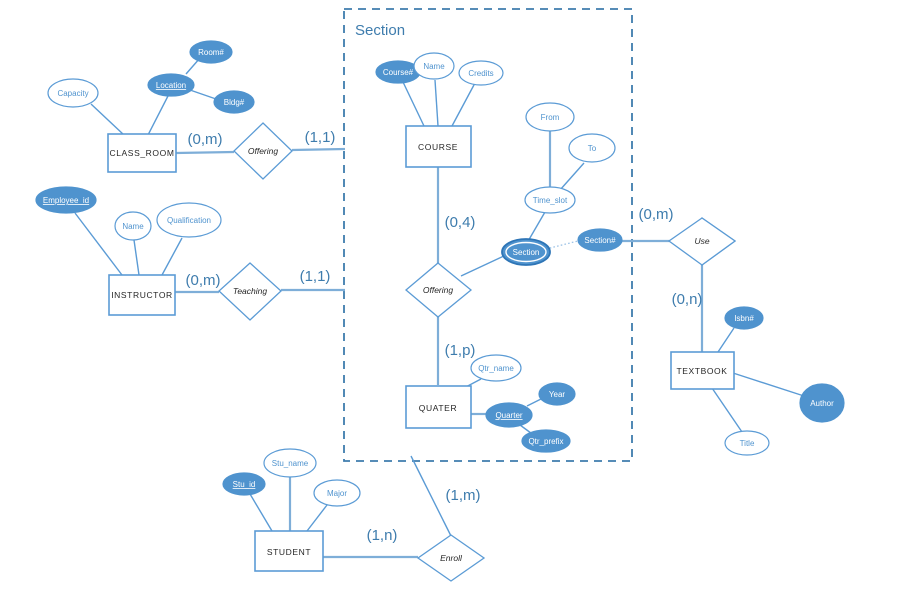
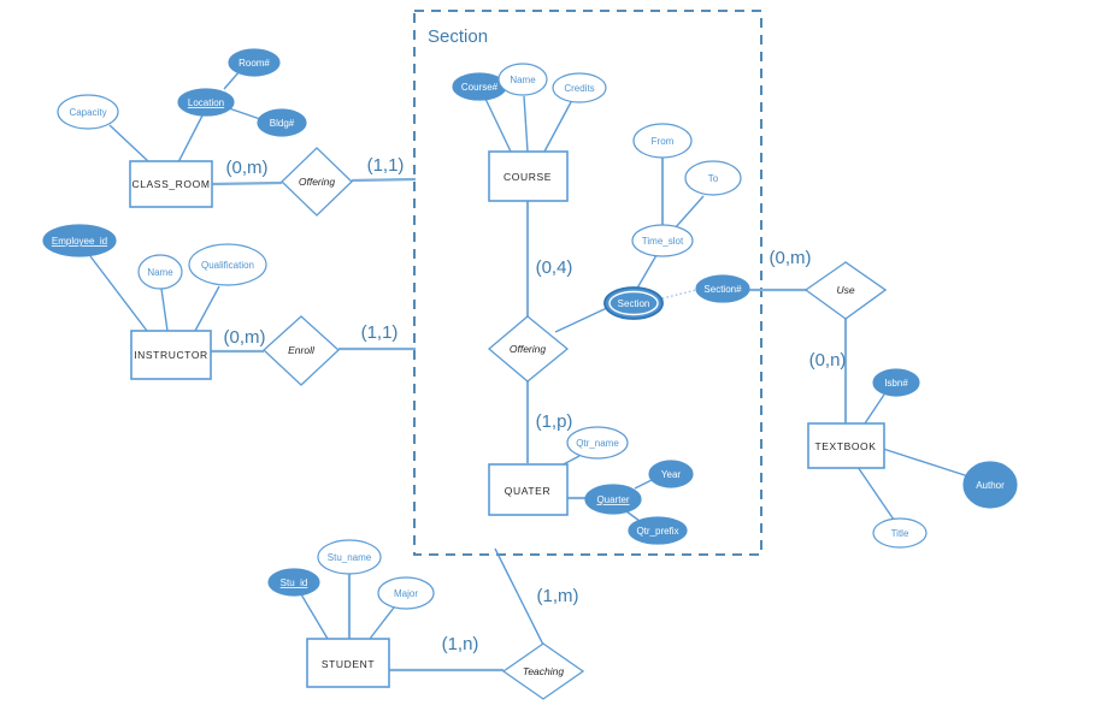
  Section
  CLASS_ROOM
  INSTRUCTOR
  COURSE
  QUATER
  TEXTBOOK
  STUDENT
  Offering
- Teaching
+ Enroll
  Offering
  Use
- Enroll
+ Teaching
  Capacity
  Location
  Room#
  Bldg#
  Employee_id
  Name
  Qualification
  Course#
  Name
  Credits
  Time_slot
  From
  To
  Section
  Section#
  Qtr_name
  Quarter
  Year
  Qtr_prefix
  Isbn#
  Author
  Title
  Stu_id
  Stu_name
  Major
  (0,m)
  (1,1)
  (0,m)
  (1,1)
  (0,4)
  (1,p)
  (0,m)
  (0,n)
  (1,n)
  (1,m)
